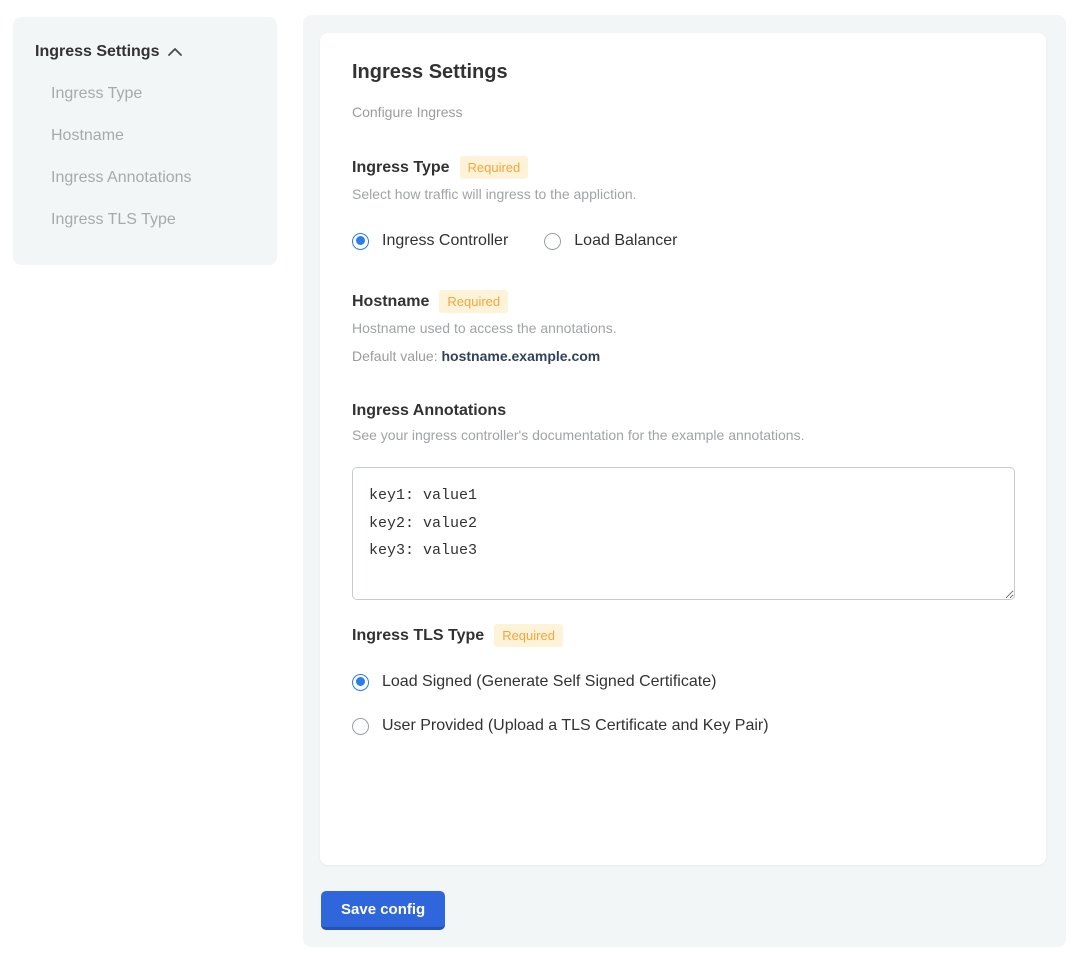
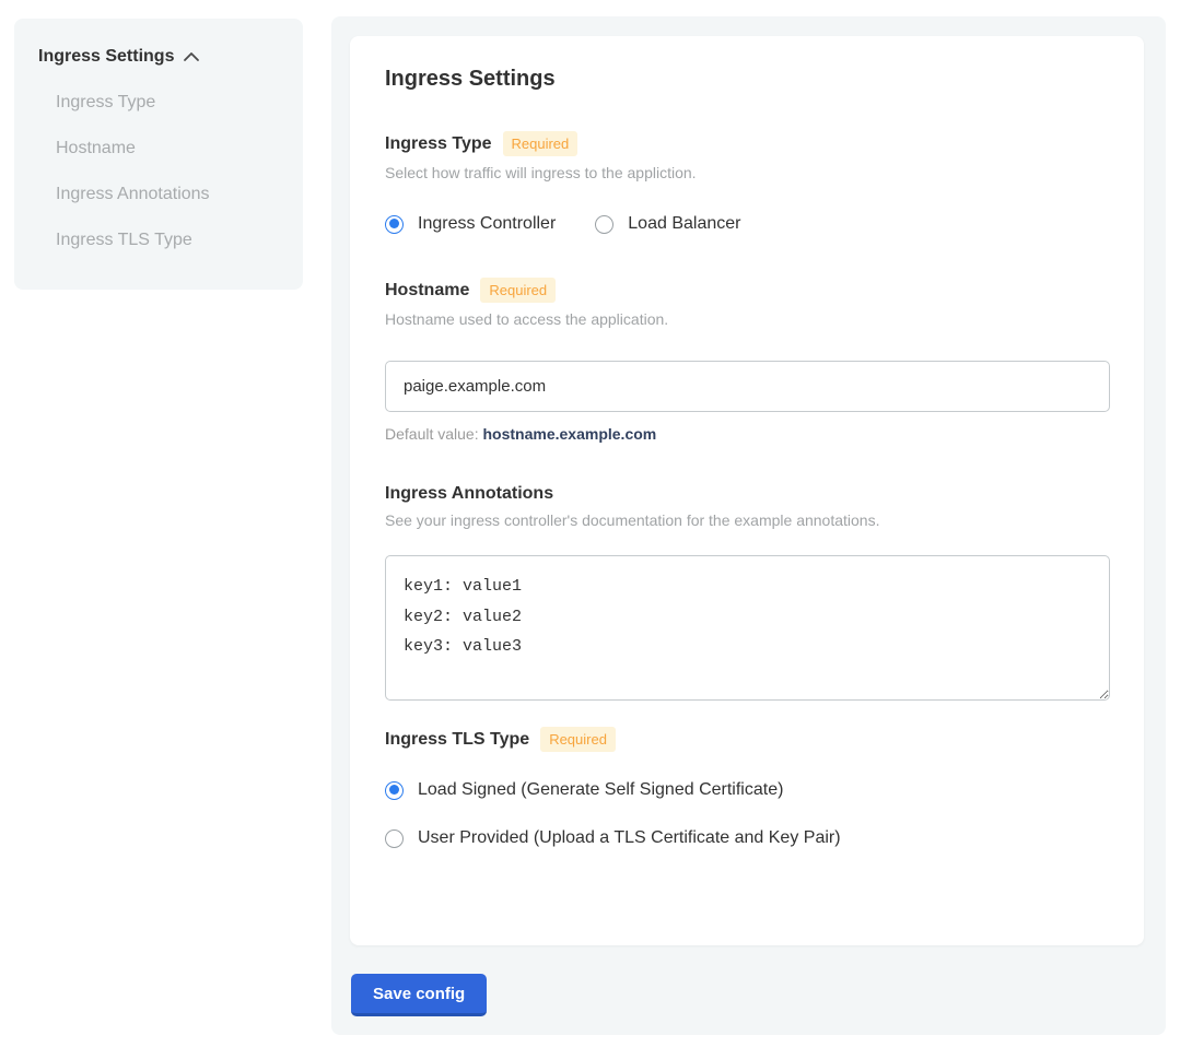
  Ingress Settings
  Ingress Type
  Hostname
  Ingress Annotations
  Ingress TLS Type
  Ingress Settings
- Configure Ingress
  Ingress Type
  Required
  Select how traffic will ingress to the appliction.
  Ingress Controller
  Load Balancer
  Hostname
  Required
- Hostname used to access the annotations.
+ Hostname used to access the application.
+ paige.example.com
  Default value: hostname.example.com
  Ingress Annotations
  See your ingress controller's documentation for the example annotations.
  key1: value1
  key2: value2
  key3: value3
  Ingress TLS Type
  Required
  Load Signed (Generate Self Signed Certificate)
  User Provided (Upload a TLS Certificate and Key Pair)
  Save config
